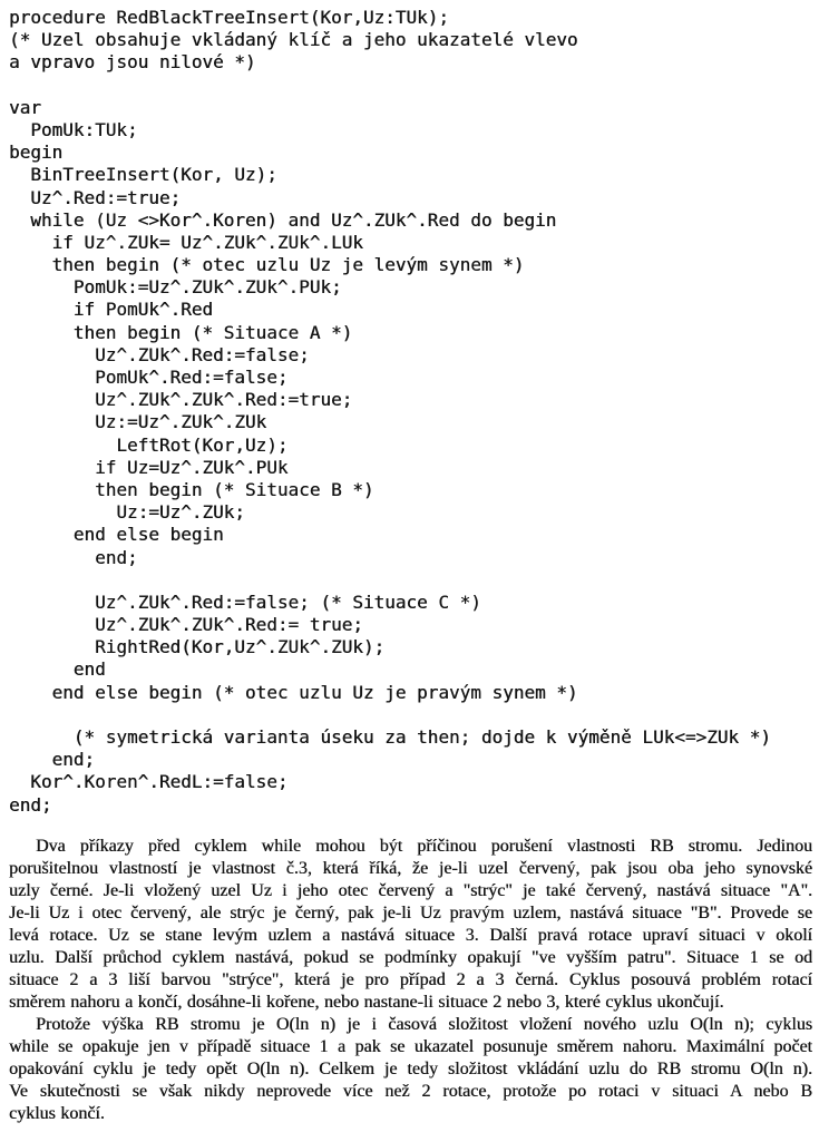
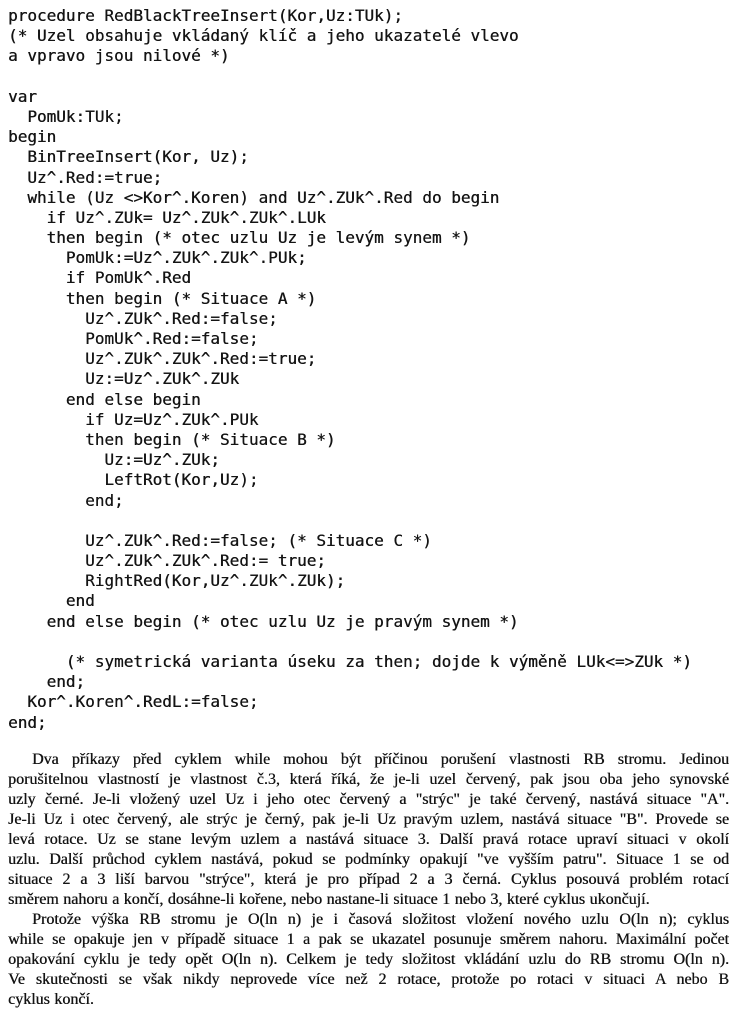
  procedure RedBlackTreeInsert(Kor,Uz:TUk);
  (* Uzel obsahuje vkládaný klíč a jeho ukazatelé vlevo
  a vpravo jsou nilové *)
  var
  PomUk:TUk;
  begin
  BinTreeInsert(Kor, Uz);
  Uz^.Red:=true;
  while (Uz <>Kor^.Koren) and Uz^.ZUk^.Red do begin
  if Uz^.ZUk= Uz^.ZUk^.ZUk^.LUk
  then begin (* otec uzlu Uz je levým synem *)
  PomUk:=Uz^.ZUk^.ZUk^.PUk;
  if PomUk^.Red
  then begin (* Situace A *)
  Uz^.ZUk^.Red:=false;
  PomUk^.Red:=false;
  Uz^.ZUk^.ZUk^.Red:=true;
  Uz:=Uz^.ZUk^.ZUk
- LeftRot(Kor,Uz);
+ end else begin
  if Uz=Uz^.ZUk^.PUk
  then begin (* Situace B *)
  Uz:=Uz^.ZUk;
- end else begin
+ LeftRot(Kor,Uz);
  end;
  Uz^.ZUk^.Red:=false; (* Situace C *)
  Uz^.ZUk^.ZUk^.Red:= true;
  RightRed(Kor,Uz^.ZUk^.ZUk);
  end
  end else begin (* otec uzlu Uz je pravým synem *)
  (* symetrická varianta úseku za then; dojde k výměně LUk<=>ZUk *)
  end;
  Kor^.Koren^.RedL:=false;
  end;
  Dva příkazy před cyklem while mohou být příčinou porušení vlastnosti RB stromu. Jedinou
  porušitelnou vlastností je vlastnost č.3, která říká, že je-li uzel červený, pak jsou oba jeho synovské
  uzly černé. Je-li vložený uzel Uz i jeho otec červený a "strýc" je také červený, nastává situace "A".
  Je-li Uz i otec červený, ale strýc je černý, pak je-li Uz pravým uzlem, nastává situace "B". Provede se
  levá rotace. Uz se stane levým uzlem a nastává situace 3. Další pravá rotace upraví situaci v okolí
  uzlu. Další průchod cyklem nastává, pokud se podmínky opakují "ve vyšším patru". Situace 1 se od
  situace 2 a 3 liší barvou "strýce", která je pro případ 2 a 3 černá. Cyklus posouvá problém rotací
- směrem nahoru a končí, dosáhne-li kořene, nebo nastane-li situace 2 nebo 3, které cyklus ukončují.
+ směrem nahoru a končí, dosáhne-li kořene, nebo nastane-li situace 1 nebo 3, které cyklus ukončují.
  Protože výška RB stromu je O(ln n) je i časová složitost vložení nového uzlu O(ln n); cyklus
  while se opakuje jen v případě situace 1 a pak se ukazatel posunuje směrem nahoru. Maximální počet
  opakování cyklu je tedy opět O(ln n). Celkem je tedy složitost vkládání uzlu do RB stromu O(ln n).
  Ve skutečnosti se však nikdy neprovede více než 2 rotace, protože po rotaci v situaci A nebo B
  cyklus končí.
